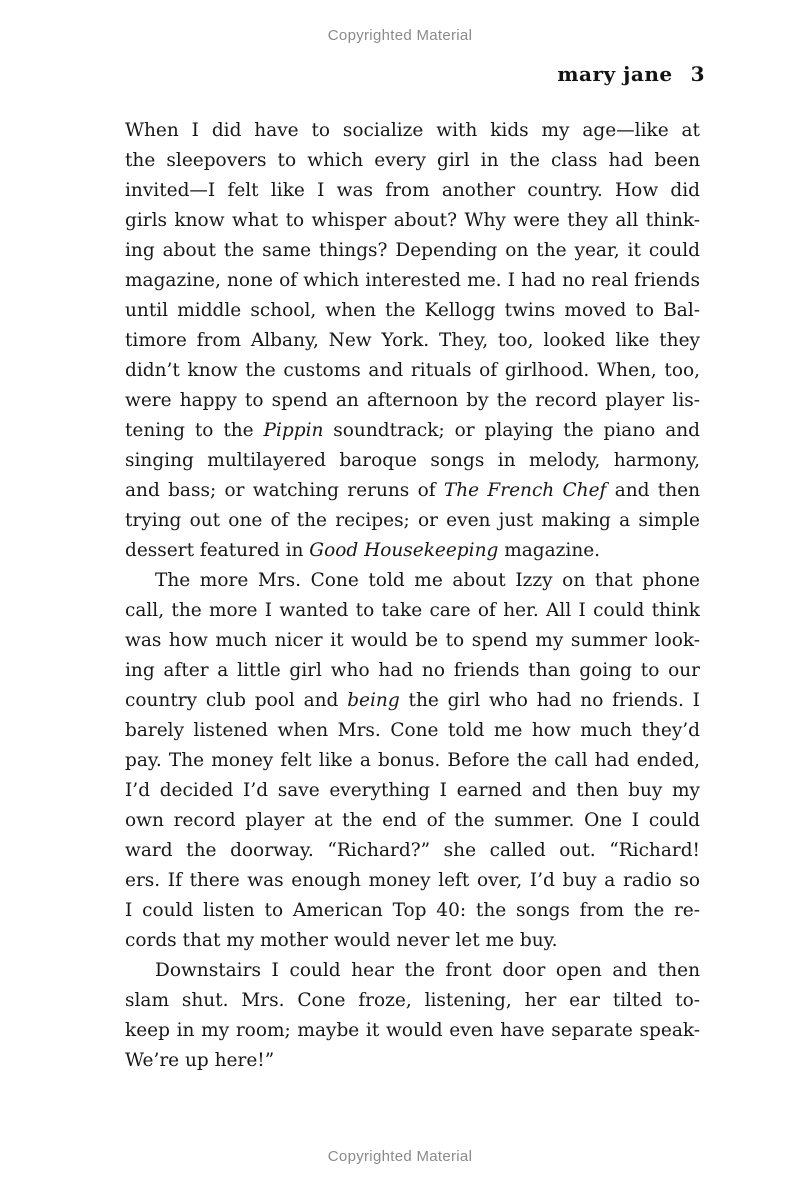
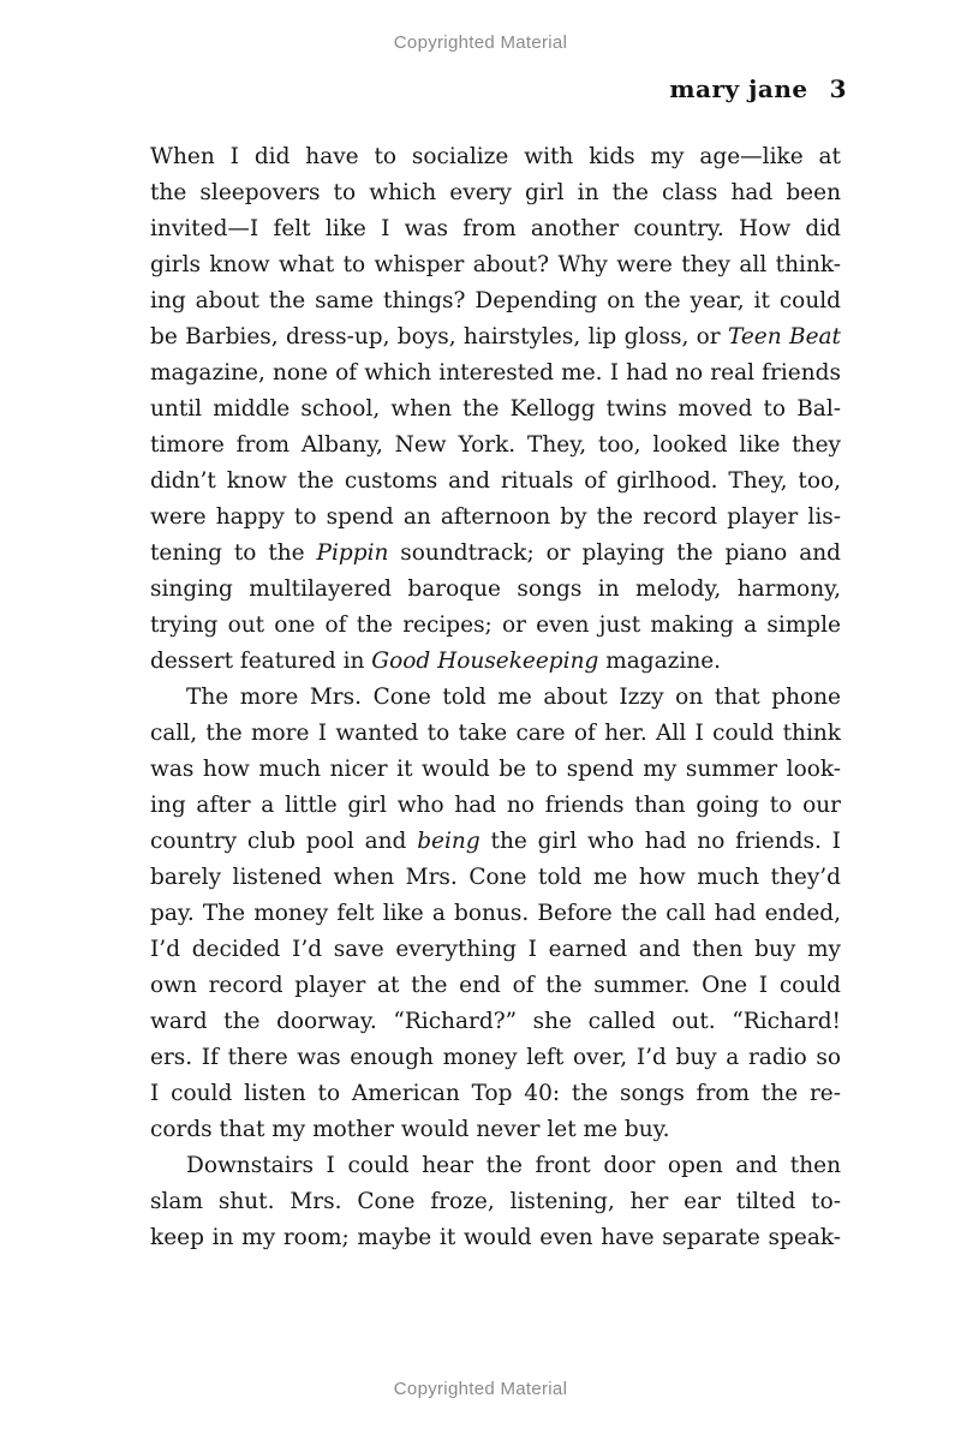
  Copyrighted Material
  mary jane 3
  When I did have to socialize with kids my age—like at
  the sleepovers to which every girl in the class had been
  invited—I felt like I was from another country. How did
  girls know what to whisper about? Why were they all think-
  ing about the same things? Depending on the year, it could
+ be Barbies, dress-up, boys, hairstyles, lip gloss, or Teen Beat
  magazine, none of which interested me. I had no real friends
  until middle school, when the Kellogg twins moved to Bal-
  timore from Albany, New York. They, too, looked like they
- didn’t know the customs and rituals of girlhood. When, too,
+ didn’t know the customs and rituals of girlhood. They, too,
  were happy to spend an afternoon by the record player lis-
  tening to the Pippin soundtrack; or playing the piano and
  singing multilayered baroque songs in melody, harmony,
- and bass; or watching reruns of The French Chef and then
  trying out one of the recipes; or even just making a simple
  dessert featured in Good Housekeeping magazine.
  The more Mrs. Cone told me about Izzy on that phone
  call, the more I wanted to take care of her. All I could think
  was how much nicer it would be to spend my summer look-
  ing after a little girl who had no friends than going to our
  country club pool and being the girl who had no friends. I
  barely listened when Mrs. Cone told me how much they’d
  pay. The money felt like a bonus. Before the call had ended,
  I’d decided I’d save everything I earned and then buy my
  own record player at the end of the summer. One I could
  ward the doorway. “Richard?” she called out. “Richard!
  ers. If there was enough money left over, I’d buy a radio so
  I could listen to American Top 40: the songs from the re-
  cords that my mother would never let me buy.
  Downstairs I could hear the front door open and then
  slam shut. Mrs. Cone froze, listening, her ear tilted to-
  keep in my room; maybe it would even have separate speak-
- We’re up here!”
  Copyrighted Material
